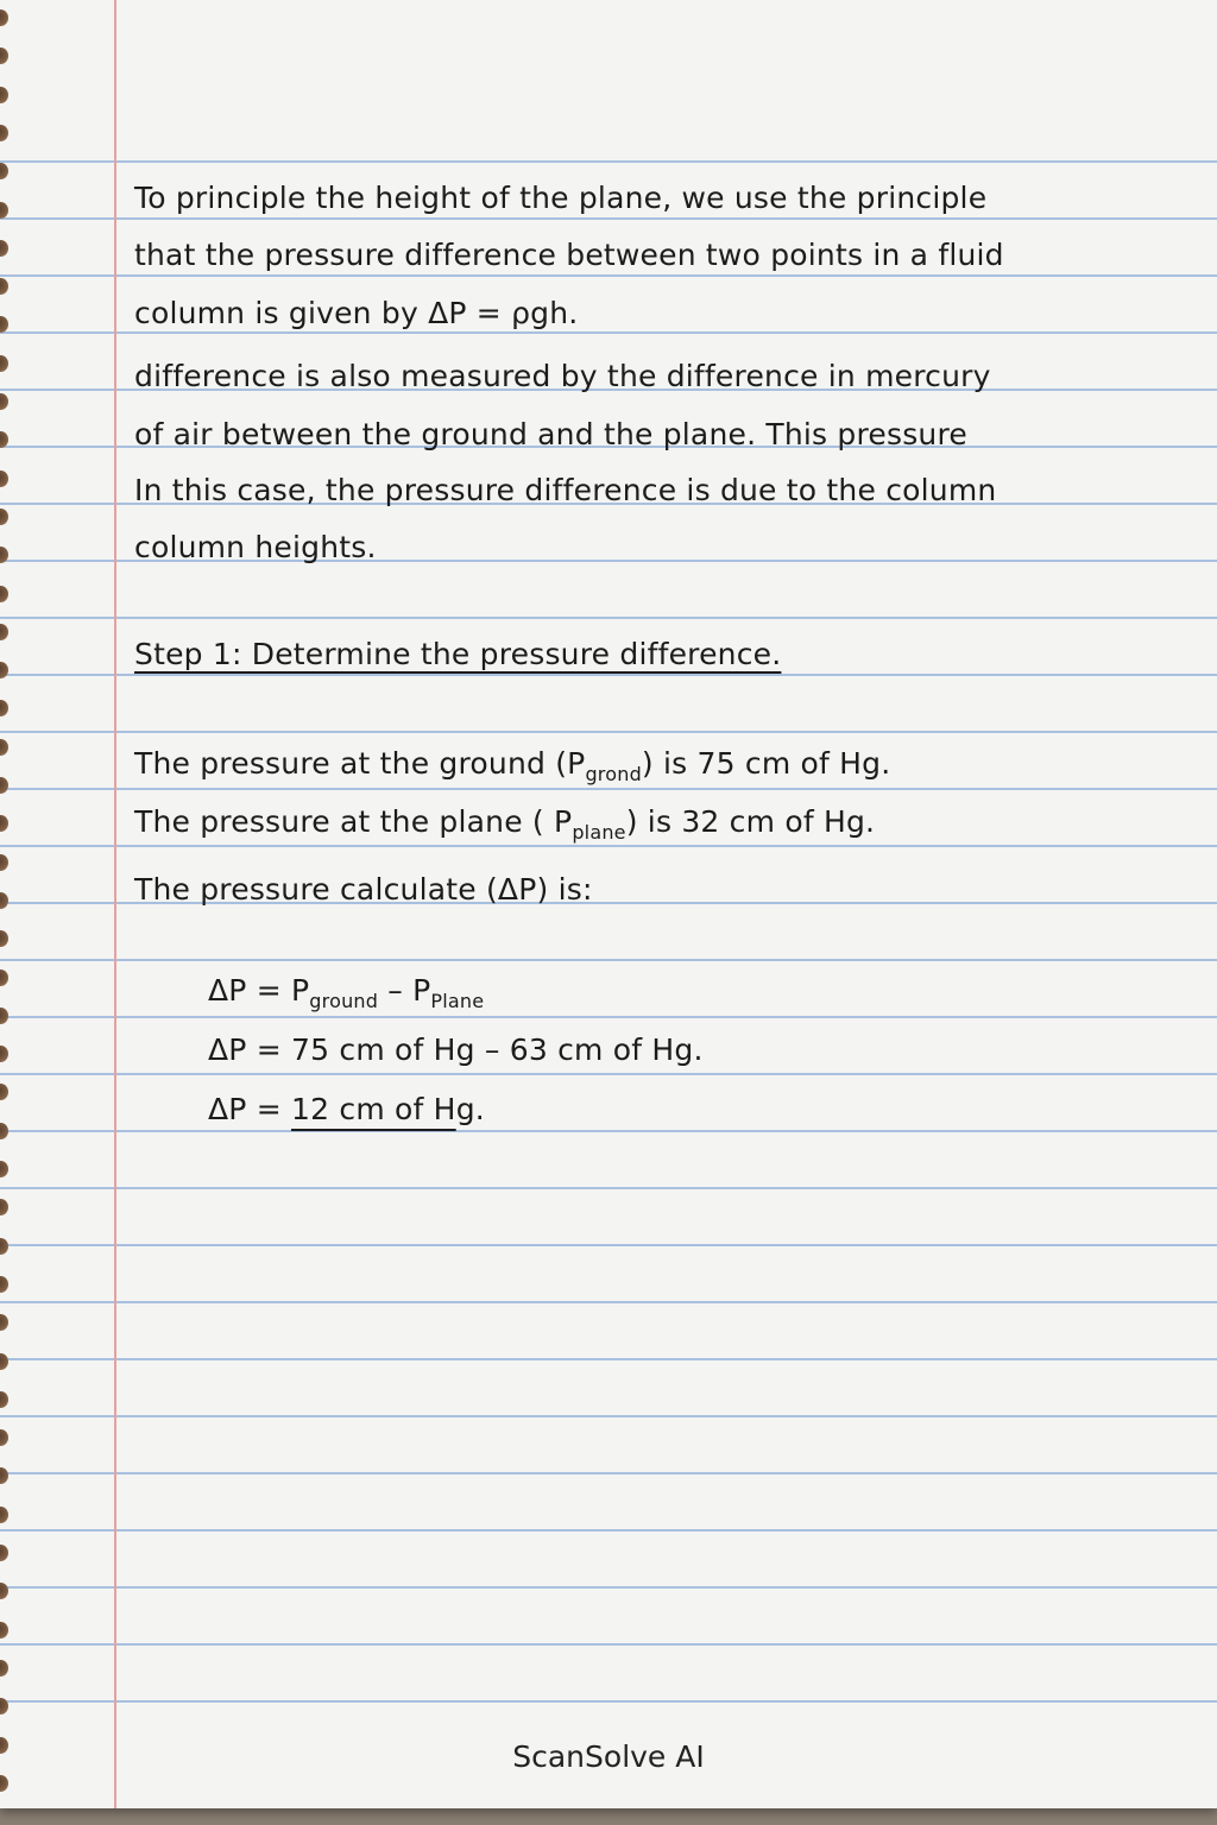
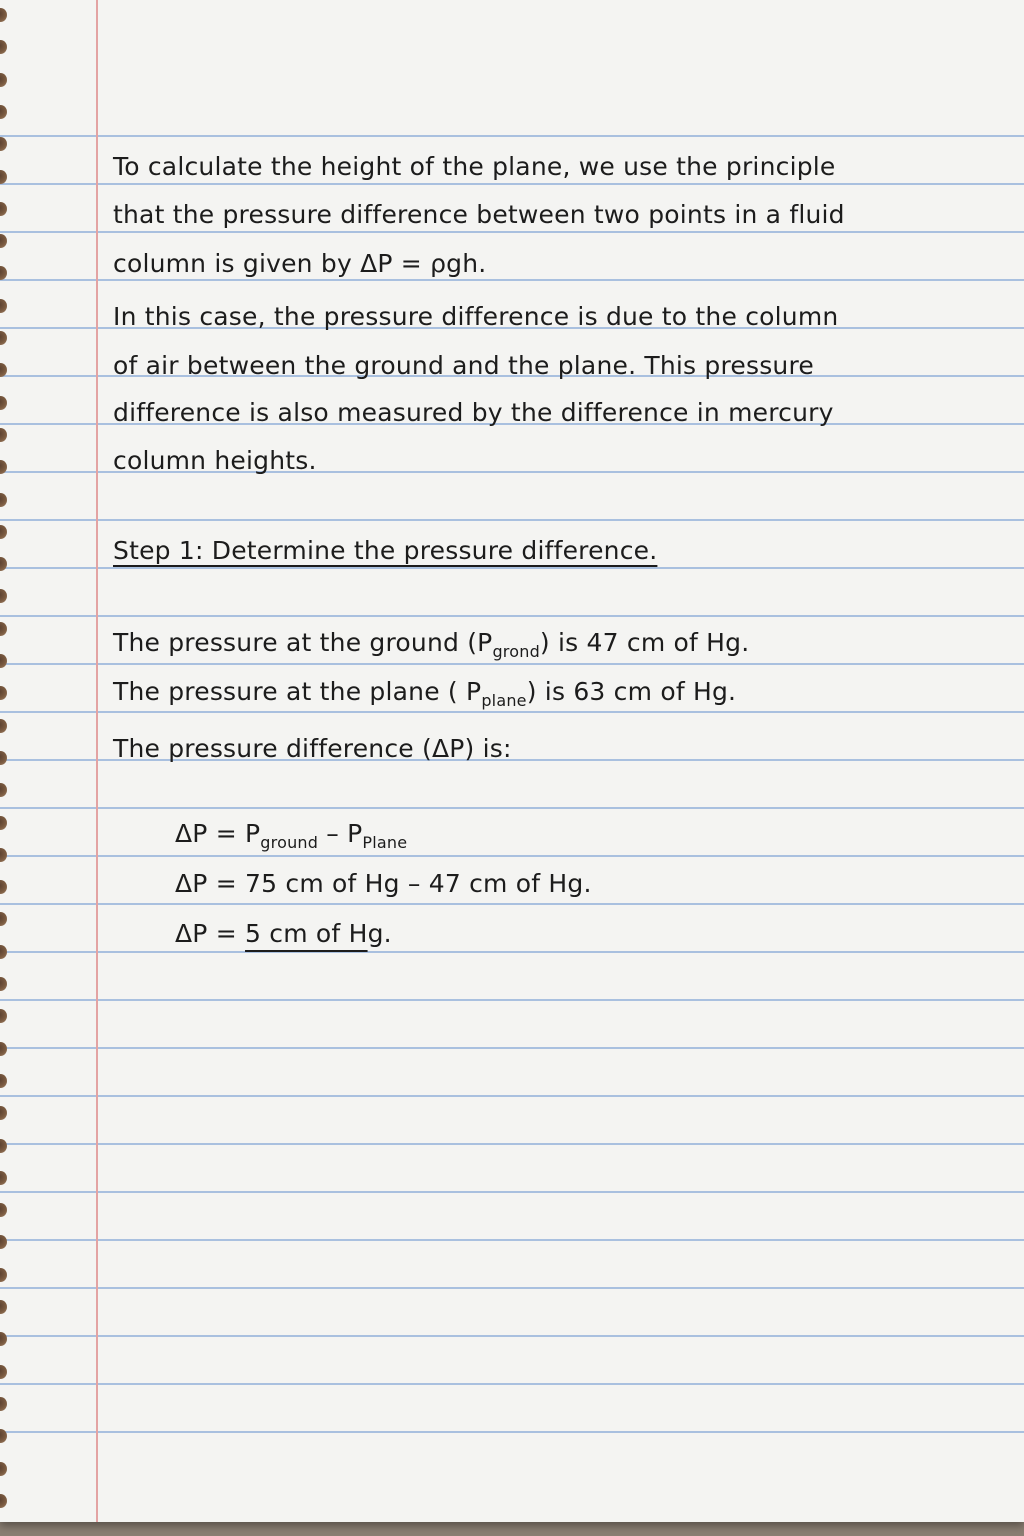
- To principle the height of the plane, we use the principle
+ To calculate the height of the plane, we use the principle
  that the pressure difference between two points in a fluid
  column is given by ΔP = ρgh.
- difference is also measured by the difference in mercury
+ In this case, the pressure difference is due to the column
  of air between the ground and the plane. This pressure
- In this case, the pressure difference is due to the column
+ difference is also measured by the difference in mercury
  column heights.
  Step 1: Determine the pressure difference.
- The pressure at the ground (Pgrond) is 75 cm of Hg.
+ The pressure at the ground (Pgrond) is 47 cm of Hg.
- The pressure at the plane ( Pplane) is 32 cm of Hg.
+ The pressure at the plane ( Pplane) is 63 cm of Hg.
- The pressure calculate (ΔP) is:
+ The pressure difference (ΔP) is:
  ΔP = Pground – PPlane
- ΔP = 75 cm of Hg – 63 cm of Hg.
+ ΔP = 75 cm of Hg – 47 cm of Hg.
- ΔP = 12 cm of Hg.
+ ΔP = 5 cm of Hg.
- ScanSolve AI
